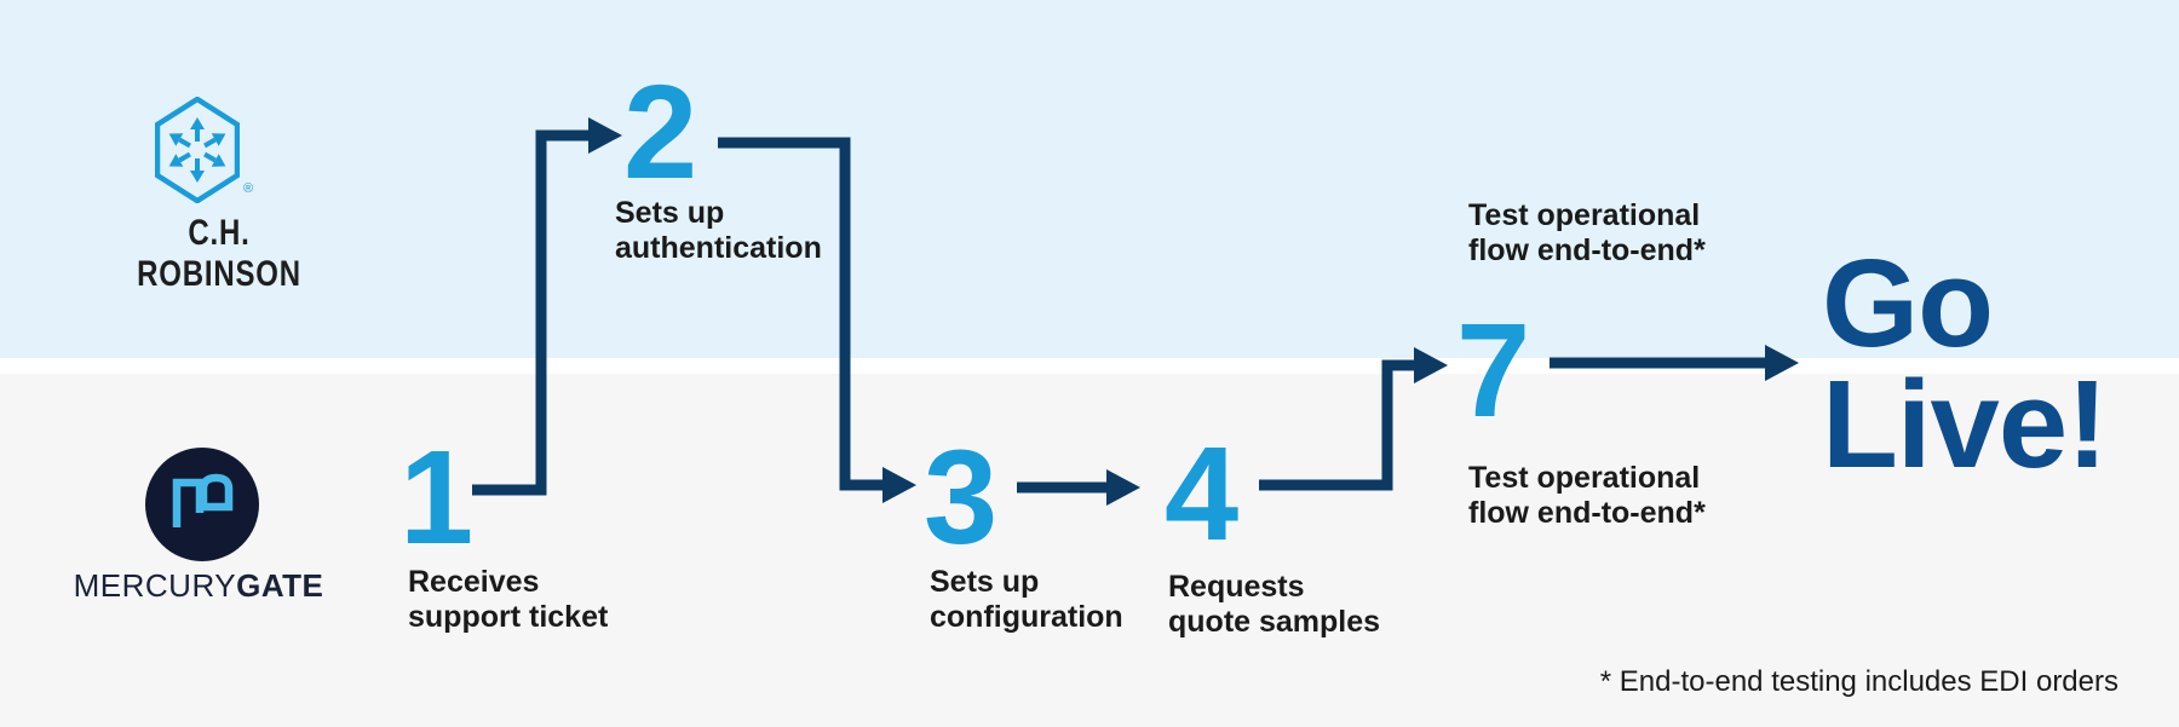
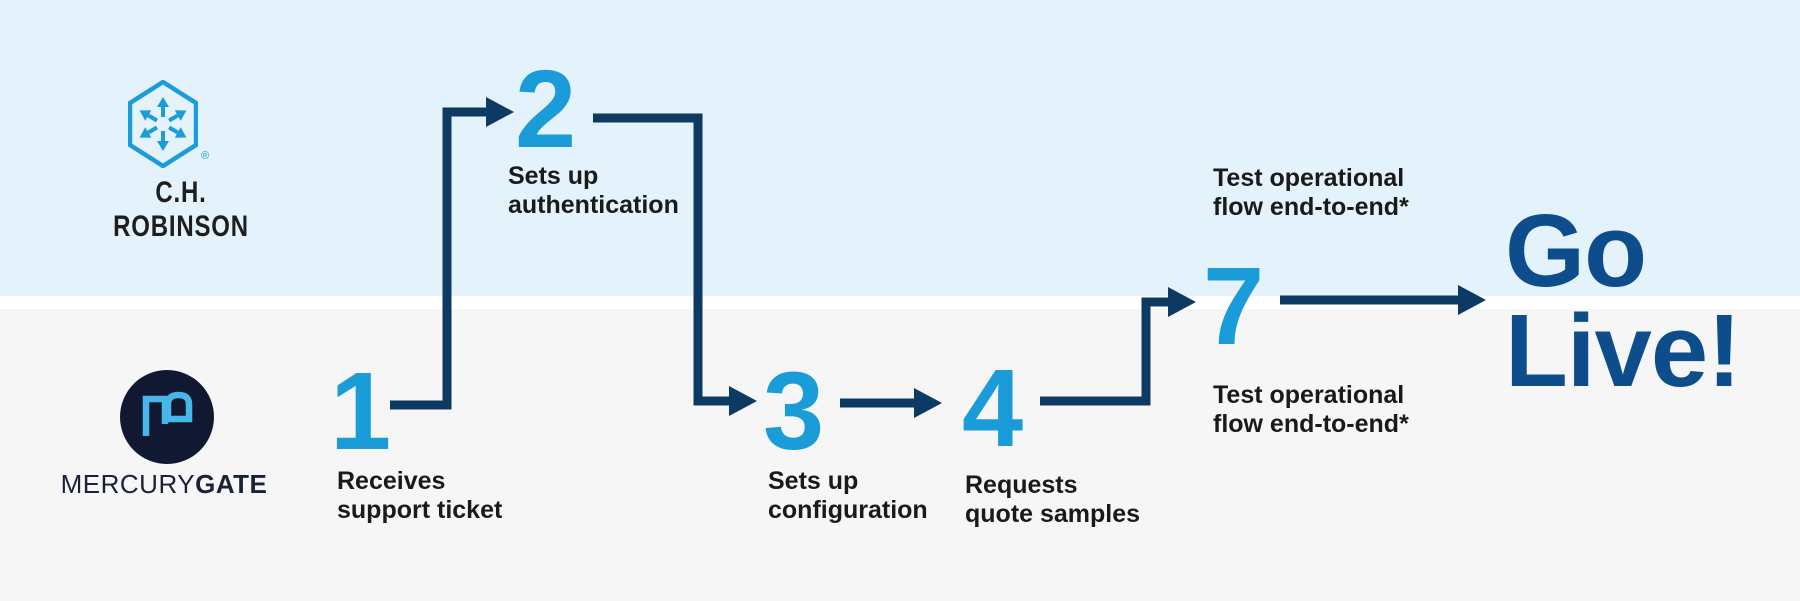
  ®
  C.H. ROBINSON
  MERCURYGATE
  1
  Receives
  support ticket
  2
  Sets up
  authentication
  3
  Sets up
  configuration
  4
  Requests
  quote samples
  7
  Test operational
  flow end-to-end*
  Test operational
  flow end-to-end*
  Go
  Live!
- * End-to-end testing includes EDI orders
